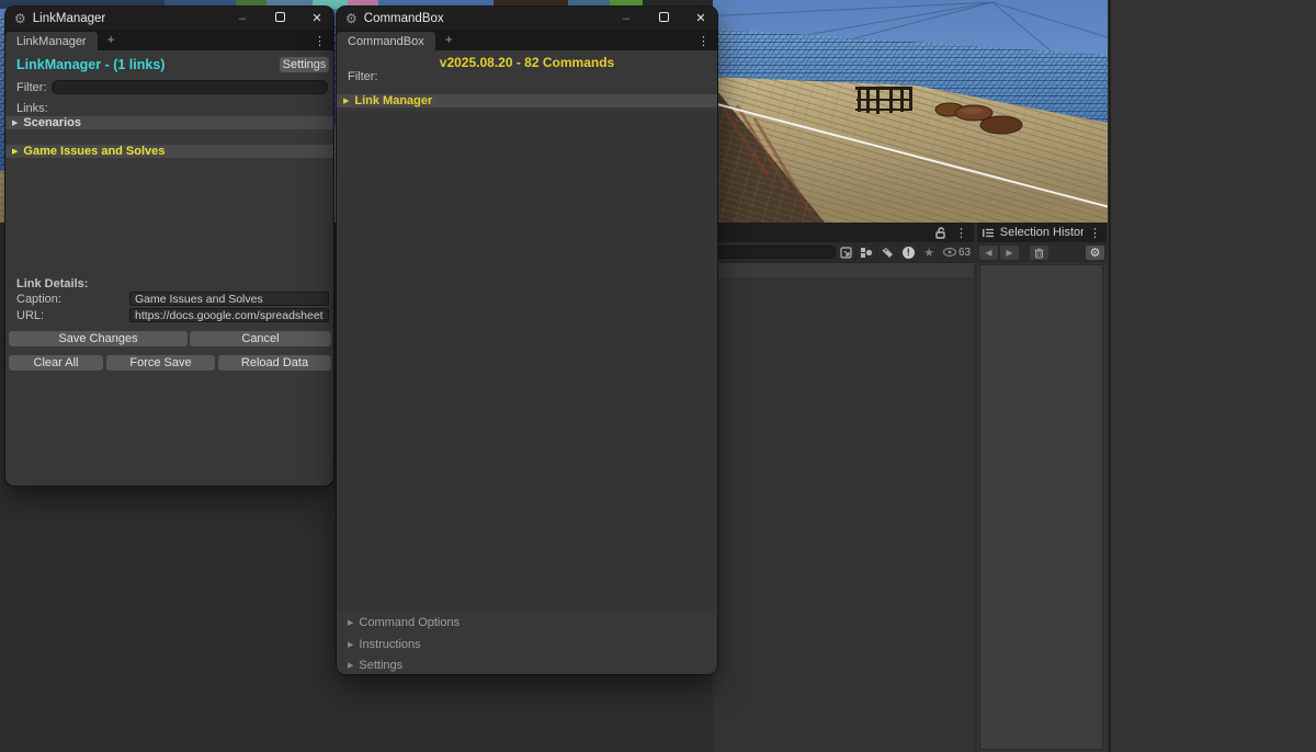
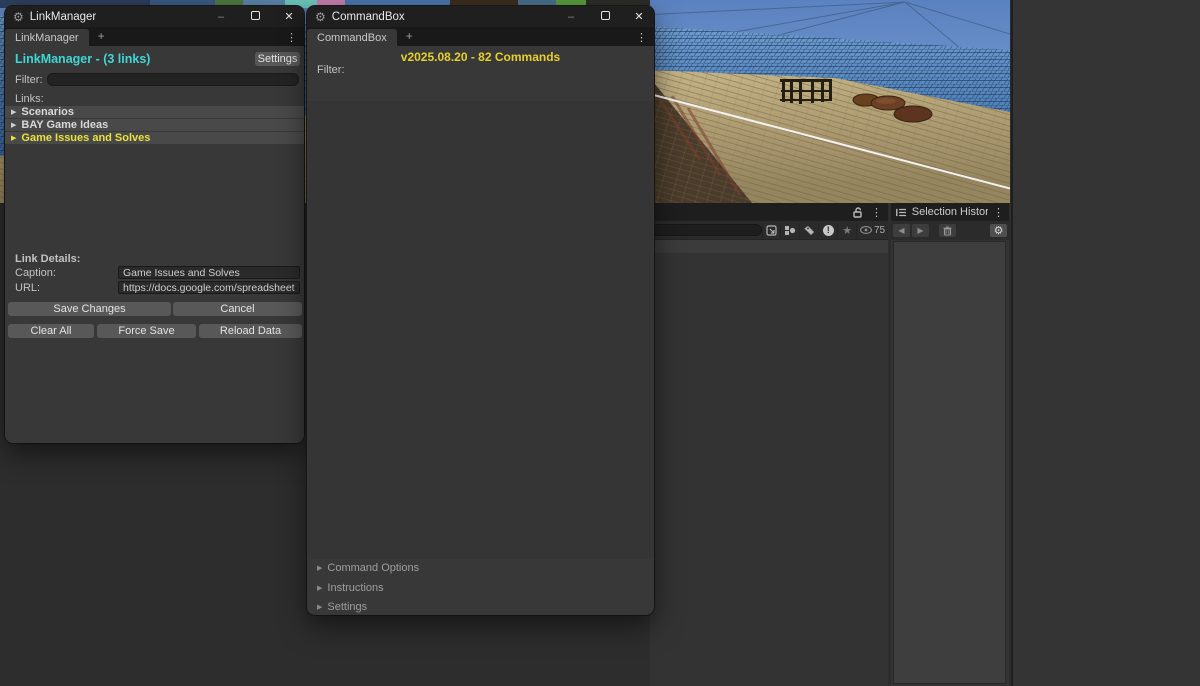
  ⋮
  !
  ★
- 63
+ 75
  Selection Histor
  ⋮
  ◀
  ▶
  ⚙
  ⚙
  LinkManager
  –
  ✕
  LinkManager
  +
  ⋮
- LinkManager - (1 links)
+ LinkManager - (3 links)
  Settings
  Filter:
  Links:
  Scenarios
+ BAY Game Ideas
  Game Issues and Solves
  Link Details:
  Caption:
  Game Issues and Solves
  URL:
  https://docs.google.com/spreadsheet
  Save Changes
  Cancel
  Clear All
  Force Save
  Reload Data
  ⚙
  CommandBox
  –
  ✕
  CommandBox
  +
  ⋮
  v2025.08.20 - 82 Commands
  Filter:
- Link Manager
  Command Options
  Instructions
  Settings
